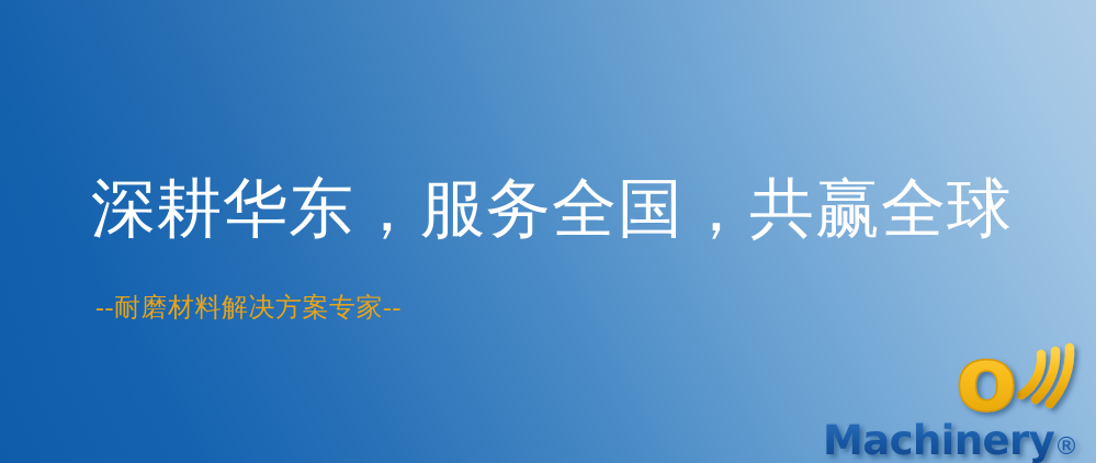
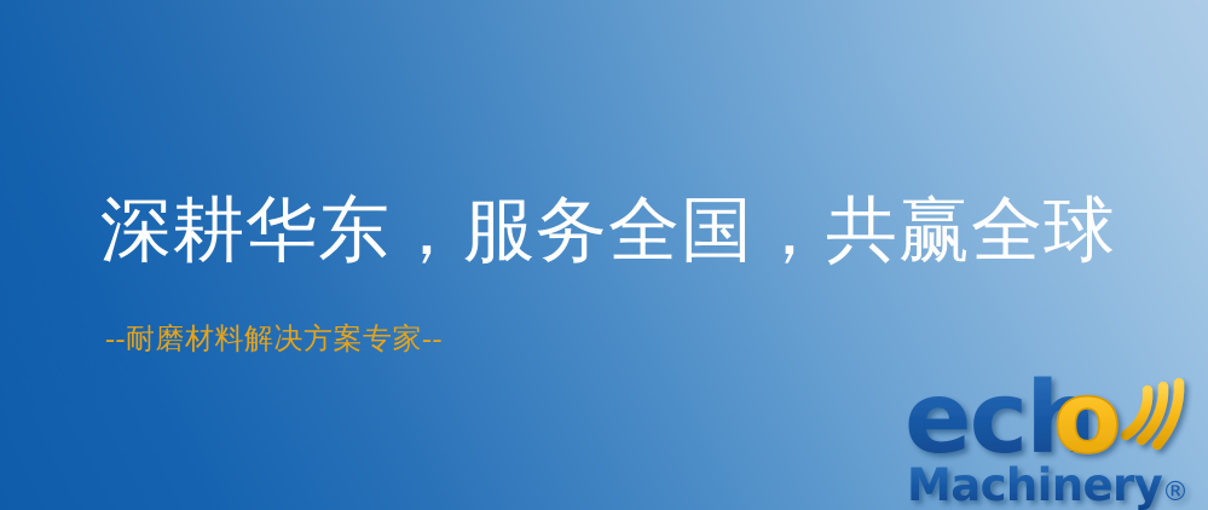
  深耕华东，服务全国，共赢全球
  --耐磨材料解决方案专家--
+ ech
  o
  Machinery
  ®
